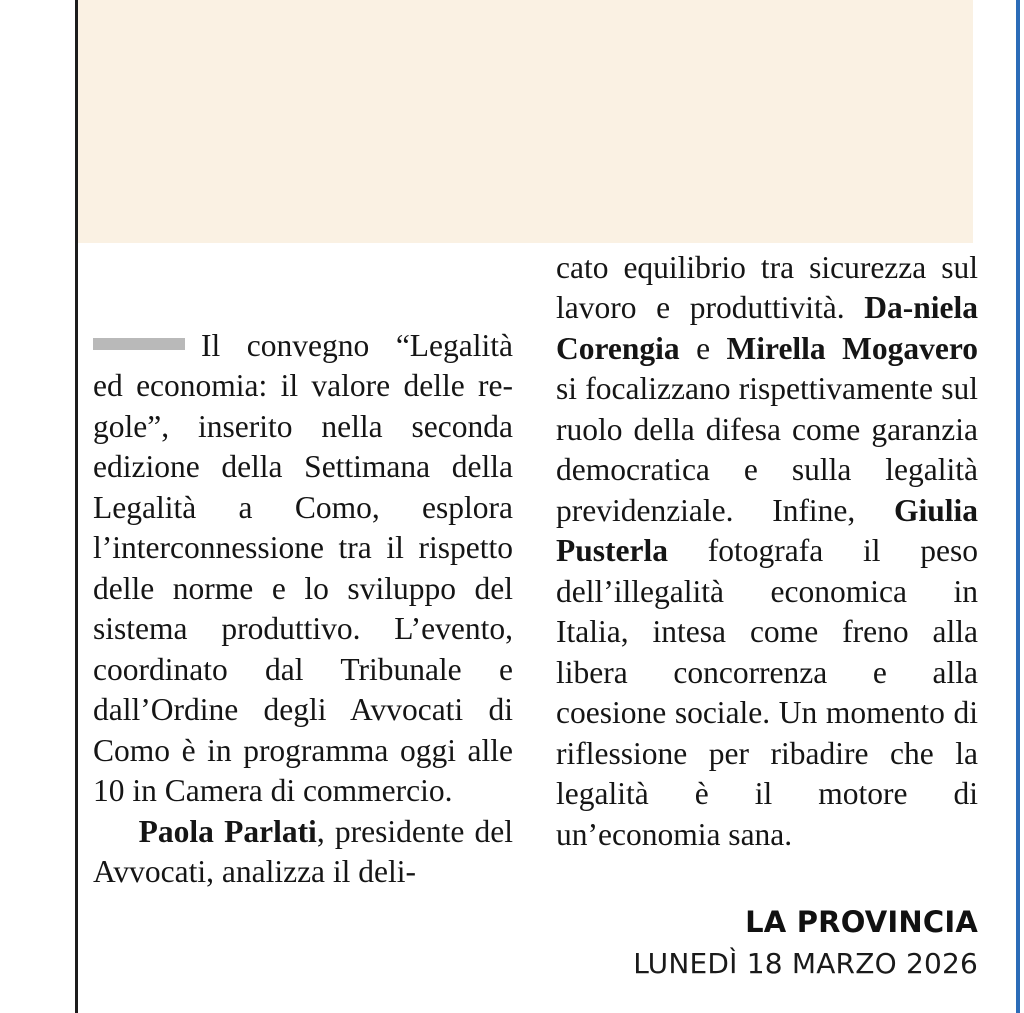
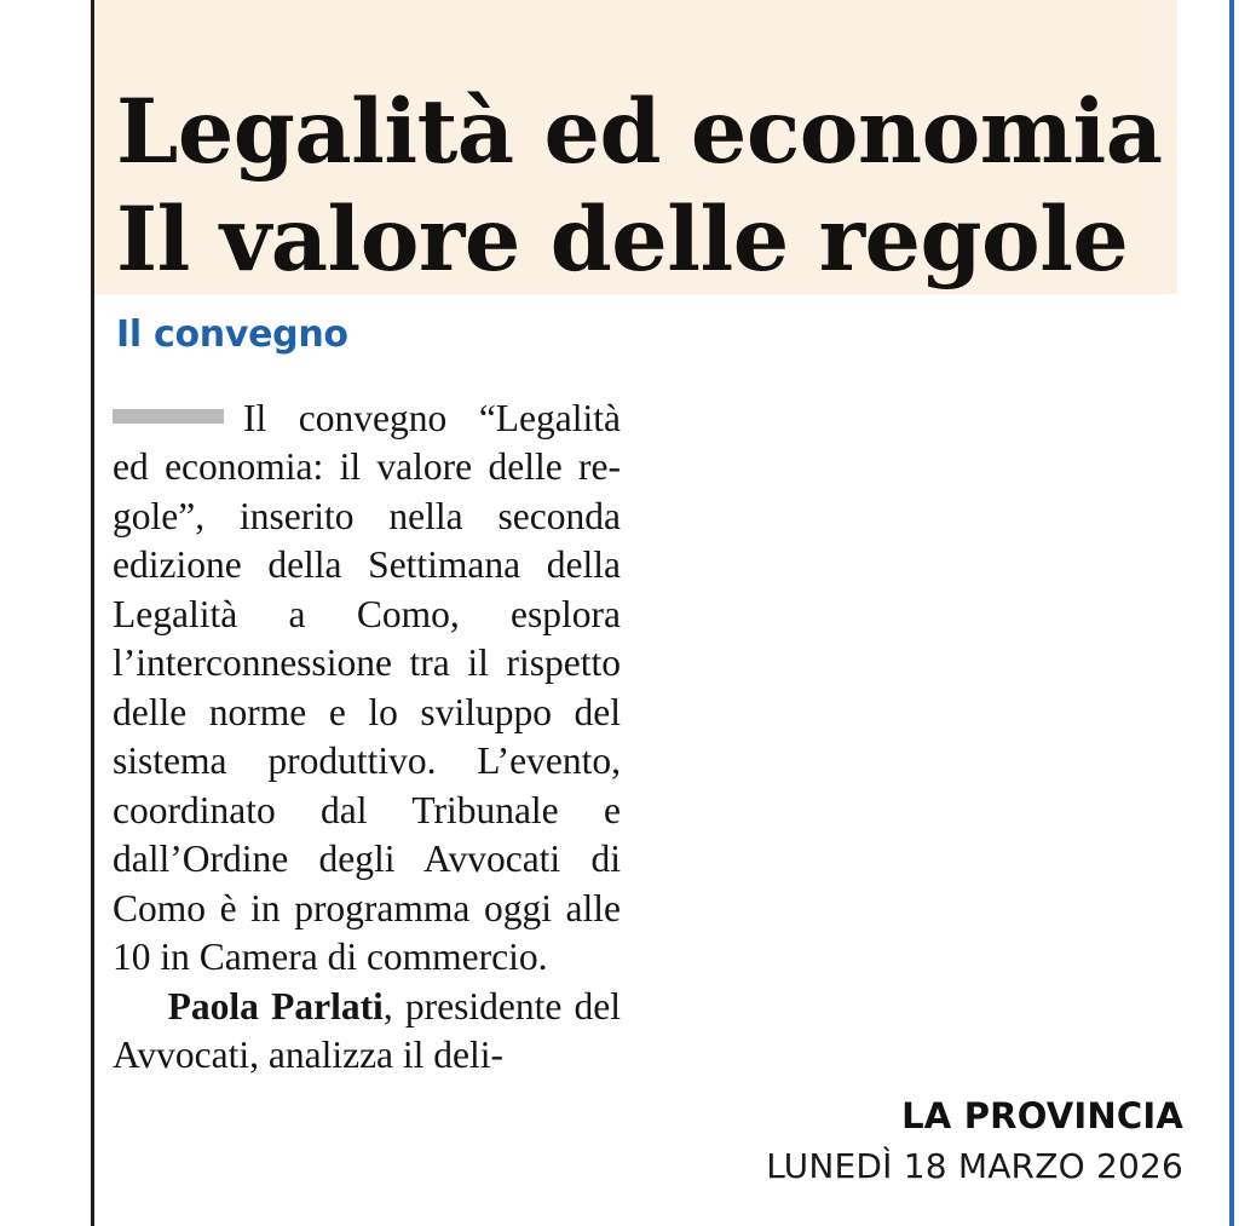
+ Legalità ed economia
+ Il valore delle regole
+ Il convegno
  Il convegno “Legalità ed economia: il valore delle re-gole”, inserito nella seconda edizione della Settimana della Legalità a Como, esplora l’interconnessione tra il rispetto delle norme e lo sviluppo del sistema produttivo. L’evento, coordinato dal Tribunale e dall’Ordine degli Avvocati di Como è in programma oggi alle 10 in Camera di commercio.
  Paola Parlati, presidente del Avvocati, analizza il deli-
- cato equilibrio tra sicurezza sul lavoro e produttività. Da-niela Corengia e Mirella Mogavero si focalizzano rispettivamente sul ruolo della difesa come garanzia democratica e sulla legalità previdenziale. Infine, Giulia Pusterla fotografa il peso dell’illegalità economica in Italia, intesa come freno alla libera concorrenza e alla coesione sociale. Un momento di riflessione per ribadire che la legalità è il motore di un’economia sana.
  LA PROVINCIA
  LUNEDÌ 18 MARZO 2026
